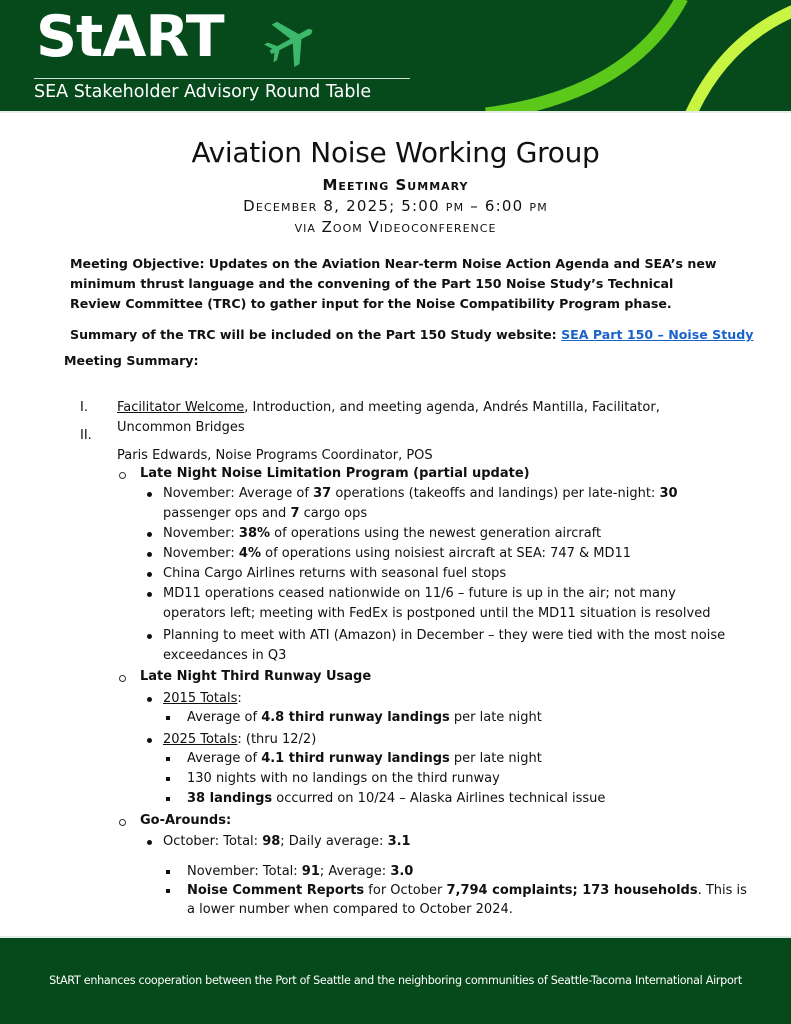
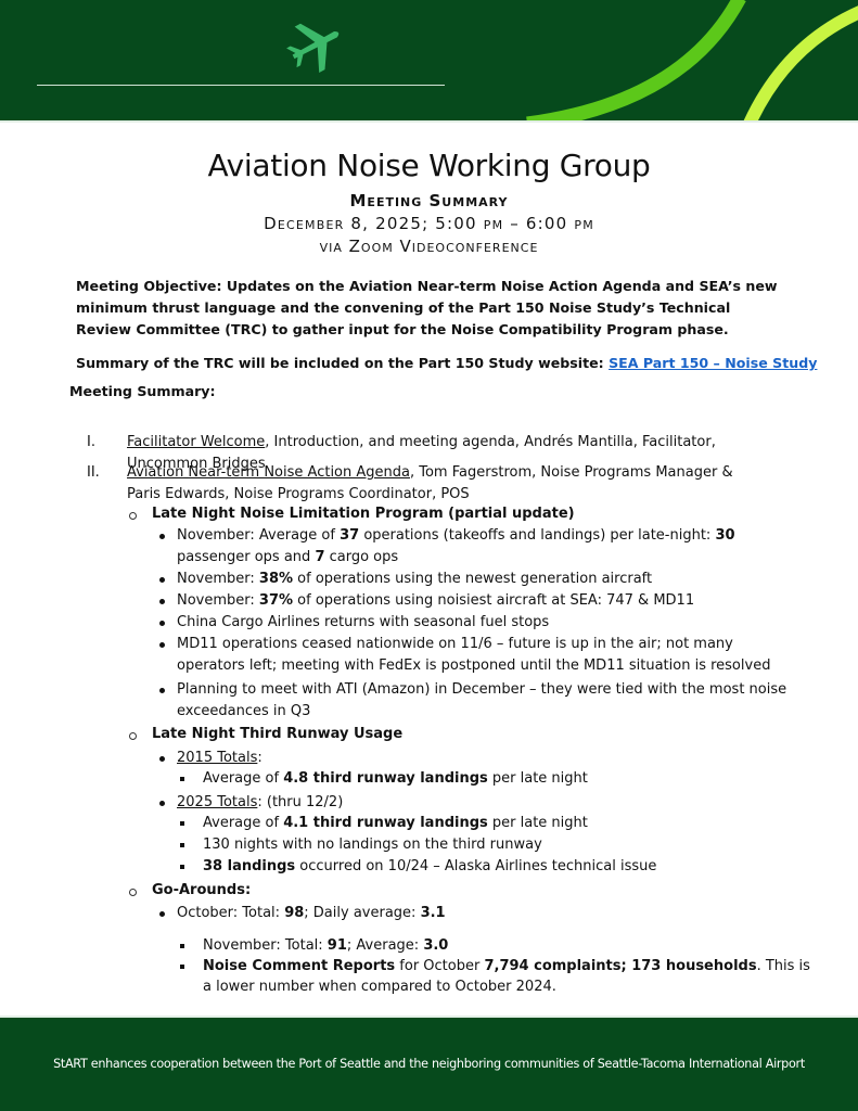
- StART
- SEA Stakeholder Advisory Round Table
  Aviation Noise Working Group
  Meeting Summary
  December 8, 2025; 5:00 pm – 6:00 pm
  via Zoom Videoconference
  Meeting Objective: Updates on the Aviation Near-term Noise Action Agenda and SEA’s new minimum thrust language and the convening of the Part 150 Noise Study’s Technical Review Committee (TRC) to gather input for the Noise Compatibility Program phase.
  Summary of the TRC will be included on the Part 150 Study website: SEA Part 150 – Noise Study
  Meeting Summary:
  I.
  Facilitator Welcome, Introduction, and meeting agenda, Andrés Mantilla, Facilitator,
  Uncommon Bridges
  II.
+ Aviation Near-term Noise Action Agenda, Tom Fagerstrom, Noise Programs Manager &
  Paris Edwards, Noise Programs Coordinator, POS
  Late Night Noise Limitation Program (partial update)
  November: Average of 37 operations (takeoffs and landings) per late-night: 30
  passenger ops and 7 cargo ops
  November: 38% of operations using the newest generation aircraft
- November: 4% of operations using noisiest aircraft at SEA: 747 & MD11
+ November: 37% of operations using noisiest aircraft at SEA: 747 & MD11
  China Cargo Airlines returns with seasonal fuel stops
  MD11 operations ceased nationwide on 11/6 – future is up in the air; not many
  operators left; meeting with FedEx is postponed until the MD11 situation is resolved
  Planning to meet with ATI (Amazon) in December – they were tied with the most noise
  exceedances in Q3
  Late Night Third Runway Usage
  2015 Totals:
  Average of 4.8 third runway landings per late night
  2025 Totals: (thru 12/2)
  Average of 4.1 third runway landings per late night
  130 nights with no landings on the third runway
  38 landings occurred on 10/24 – Alaska Airlines technical issue
  Go-Arounds:
  October: Total: 98; Daily average: 3.1
  November: Total: 91; Average: 3.0
  Noise Comment Reports for October 7,794 complaints; 173 households. This is
  a lower number when compared to October 2024.
  StART enhances cooperation between the Port of Seattle and the neighboring communities of Seattle-Tacoma International Airport
